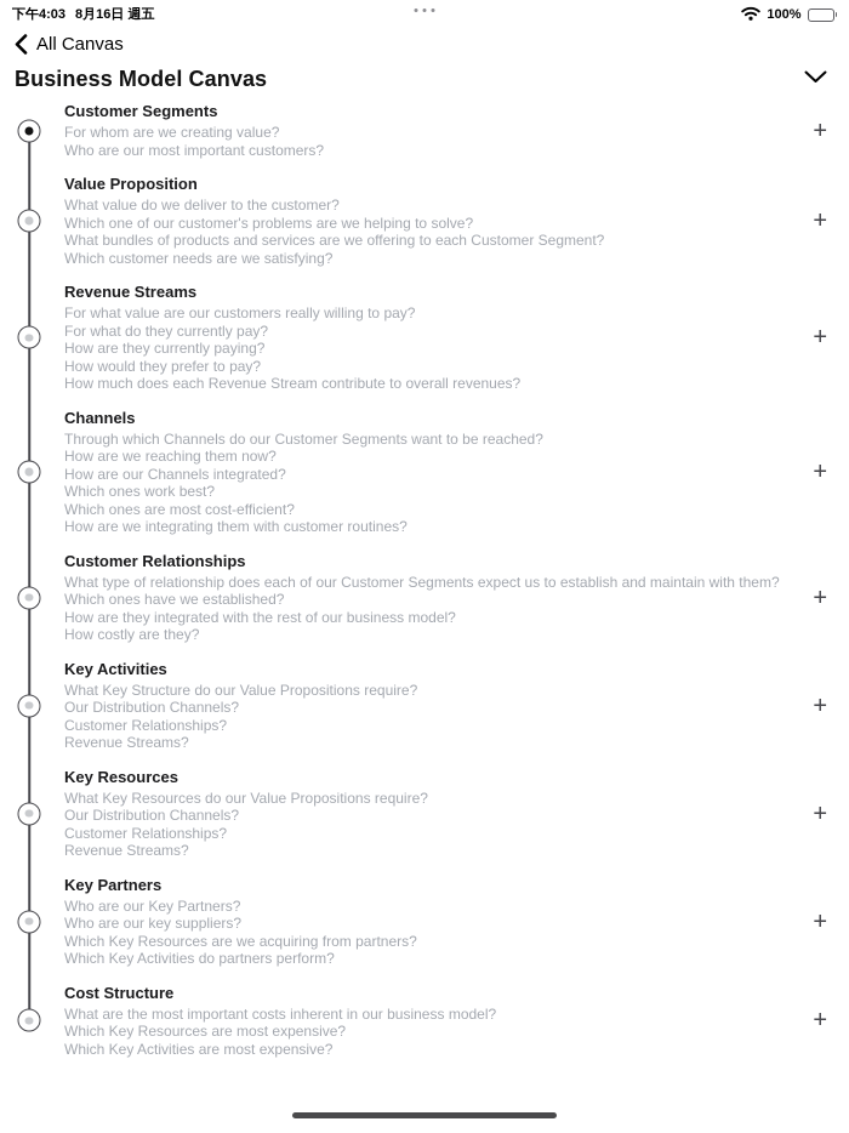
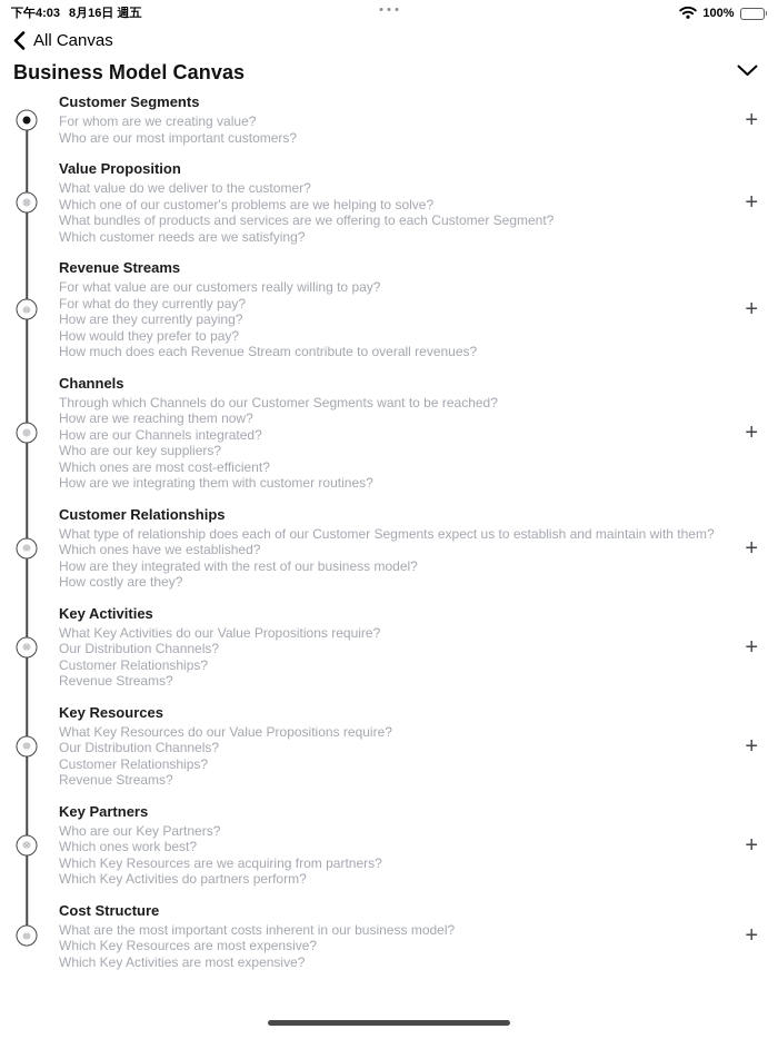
  下午4:03
  8月16日 週五
  100%
  All Canvas
  Business Model Canvas
  Customer Segments
  For whom are we creating value?
  Who are our most important customers?
  +
  Value Proposition
  What value do we deliver to the customer?
  Which one of our customer's problems are we helping to solve?
  What bundles of products and services are we offering to each Customer Segment?
  Which customer needs are we satisfying?
  +
  Revenue Streams
  For what value are our customers really willing to pay?
  For what do they currently pay?
  How are they currently paying?
  How would they prefer to pay?
  How much does each Revenue Stream contribute to overall revenues?
  +
  Channels
  Through which Channels do our Customer Segments want to be reached?
  How are we reaching them now?
  How are our Channels integrated?
- Which ones work best?
+ Who are our key suppliers?
  Which ones are most cost-efficient?
  How are we integrating them with customer routines?
  +
  Customer Relationships
  What type of relationship does each of our Customer Segments expect us to establish and maintain with them?
  Which ones have we established?
  How are they integrated with the rest of our business model?
  How costly are they?
  +
  Key Activities
- What Key Structure do our Value Propositions require?
+ What Key Activities do our Value Propositions require?
  Our Distribution Channels?
  Customer Relationships?
  Revenue Streams?
  +
  Key Resources
  What Key Resources do our Value Propositions require?
  Our Distribution Channels?
  Customer Relationships?
  Revenue Streams?
  +
  Key Partners
  Who are our Key Partners?
- Who are our key suppliers?
+ Which ones work best?
  Which Key Resources are we acquiring from partners?
  Which Key Activities do partners perform?
  +
  Cost Structure
  What are the most important costs inherent in our business model?
  Which Key Resources are most expensive?
  Which Key Activities are most expensive?
  +
